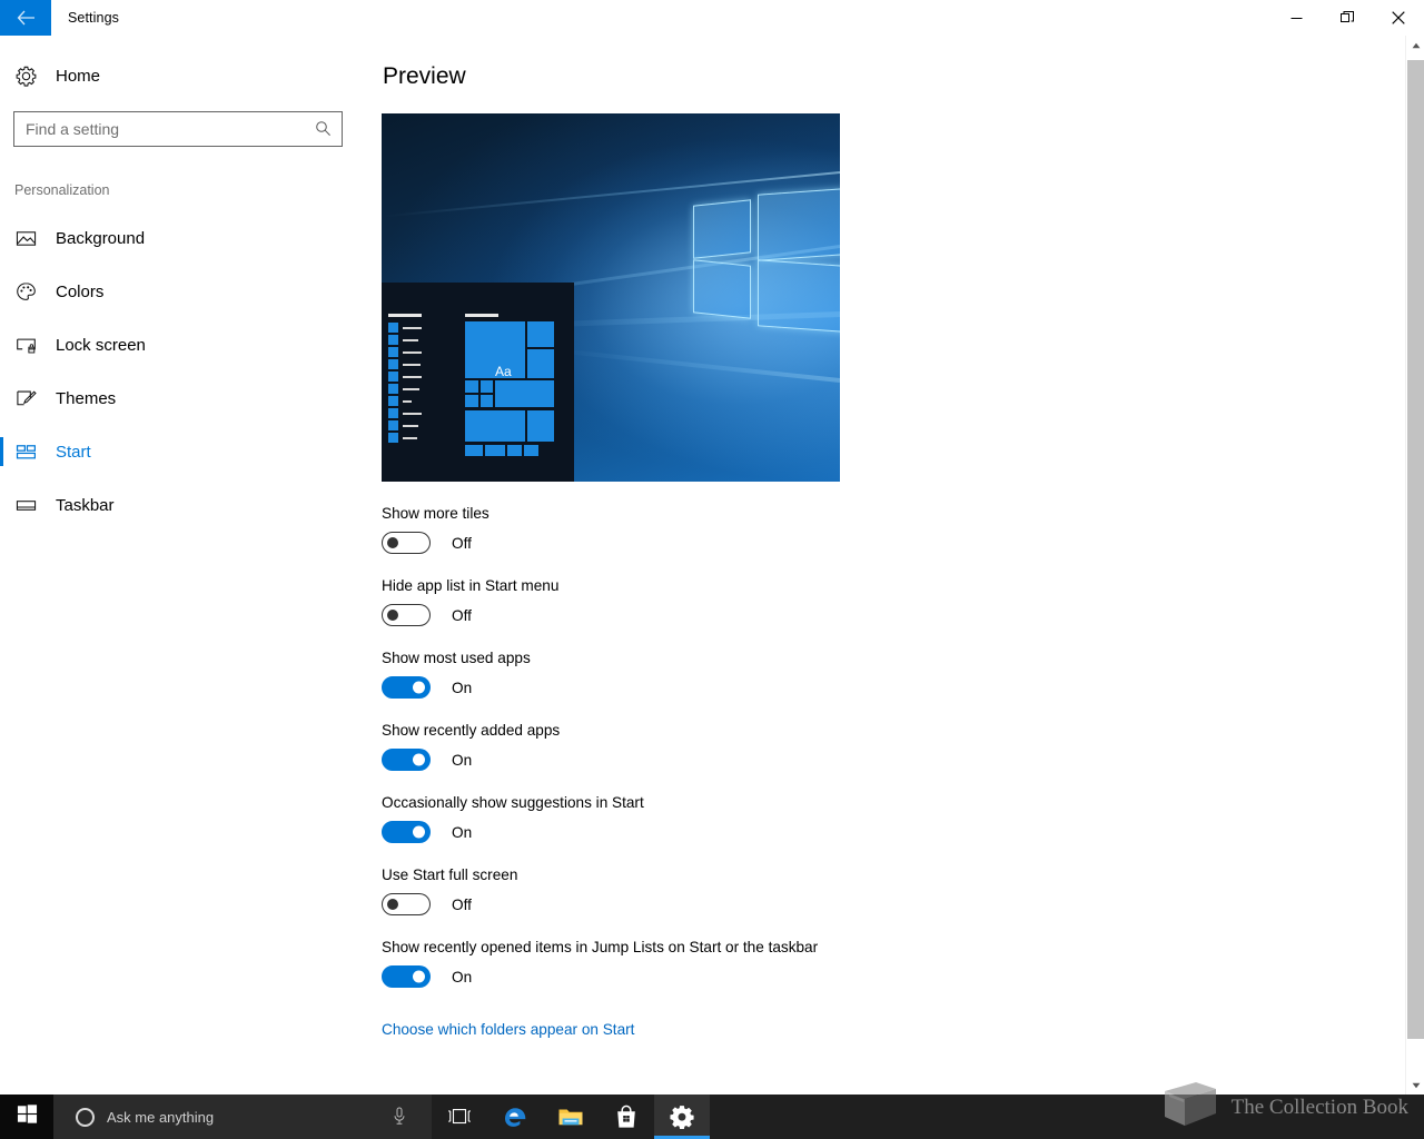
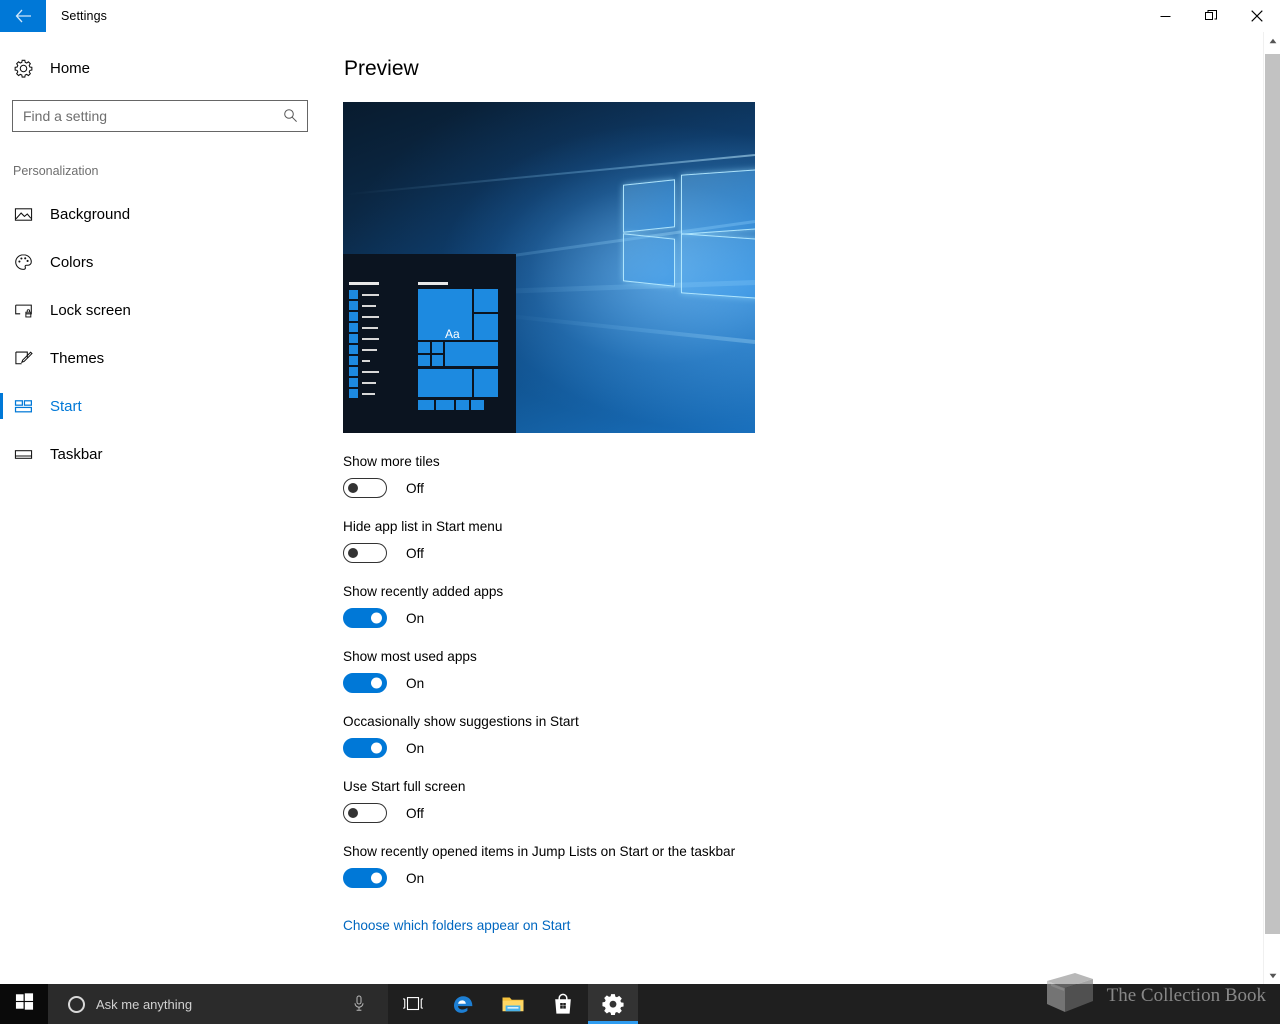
  Settings
  Home
  Find a setting
  Personalization
  Background
  Colors
  Lock screen
  Themes
  Start
  Taskbar
  Preview
  Aa
  Show more tiles
  Off
  Hide app list in Start menu
  Off
- Show most used apps
+ Show recently added apps
  On
- Show recently added apps
+ Show most used apps
  On
  Occasionally show suggestions in Start
  On
  Use Start full screen
  Off
  Show recently opened items in Jump Lists on Start or the taskbar
  On
  Choose which folders appear on Start
  Ask me anything
  The Collection Book
